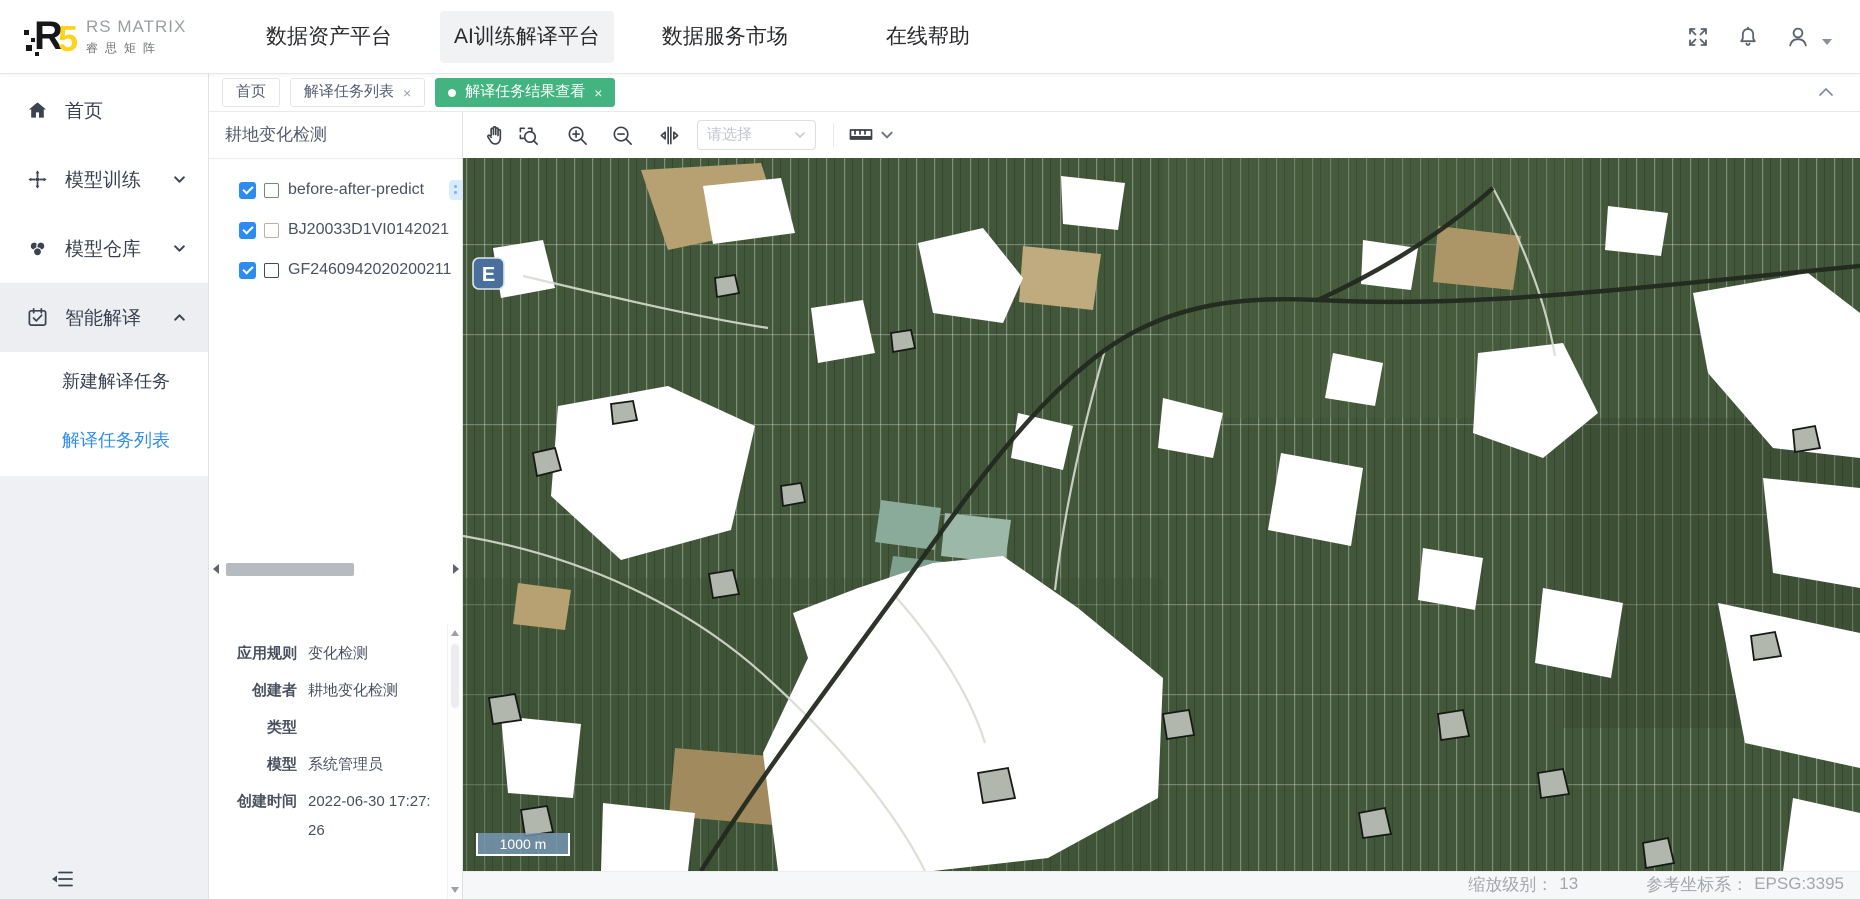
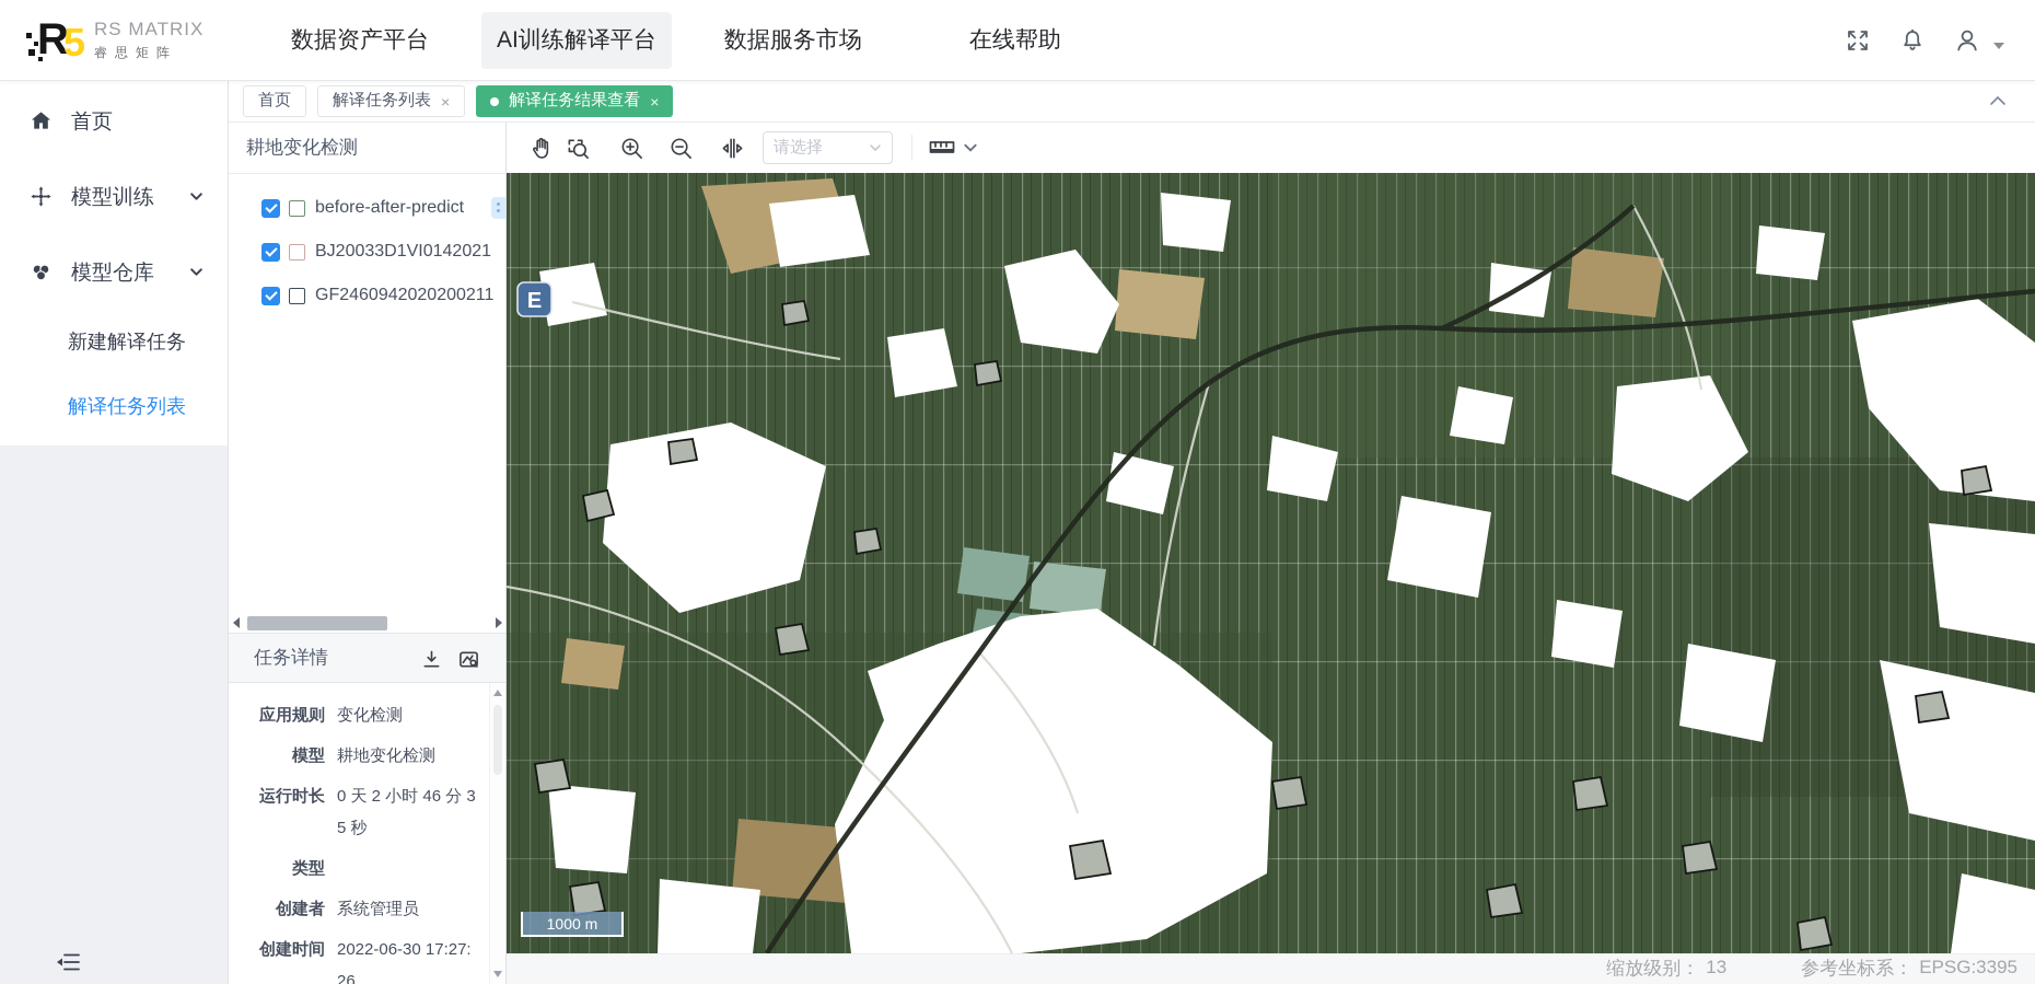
  R
  5
  RS MATRIX
  睿思矩阵
  数据资产平台
  AI训练解译平台
  数据服务市场
  在线帮助
  首页
  模型训练
  模型仓库
- 智能解译
  新建解译任务
  解译任务列表
  首页
  解译任务列表
  ×
  解译任务结果查看
  ×
  耕地变化检测
  before-after-predict
  BJ20033D1VI0142021
  GF2460942020200211
+ 任务详情
  应用规则
  变化检测
- 创建者
+ 模型
  耕地变化检测
+ 运行时长
+ 0 天 2 小时 46 分 35 秒
  类型
- 模型
+ 创建者
  系统管理员
  创建时间
  2022-06-30 17:27:26
  请选择
  E
  1000 m
  缩放级别：
  13
  参考坐标系：
  EPSG:3395
